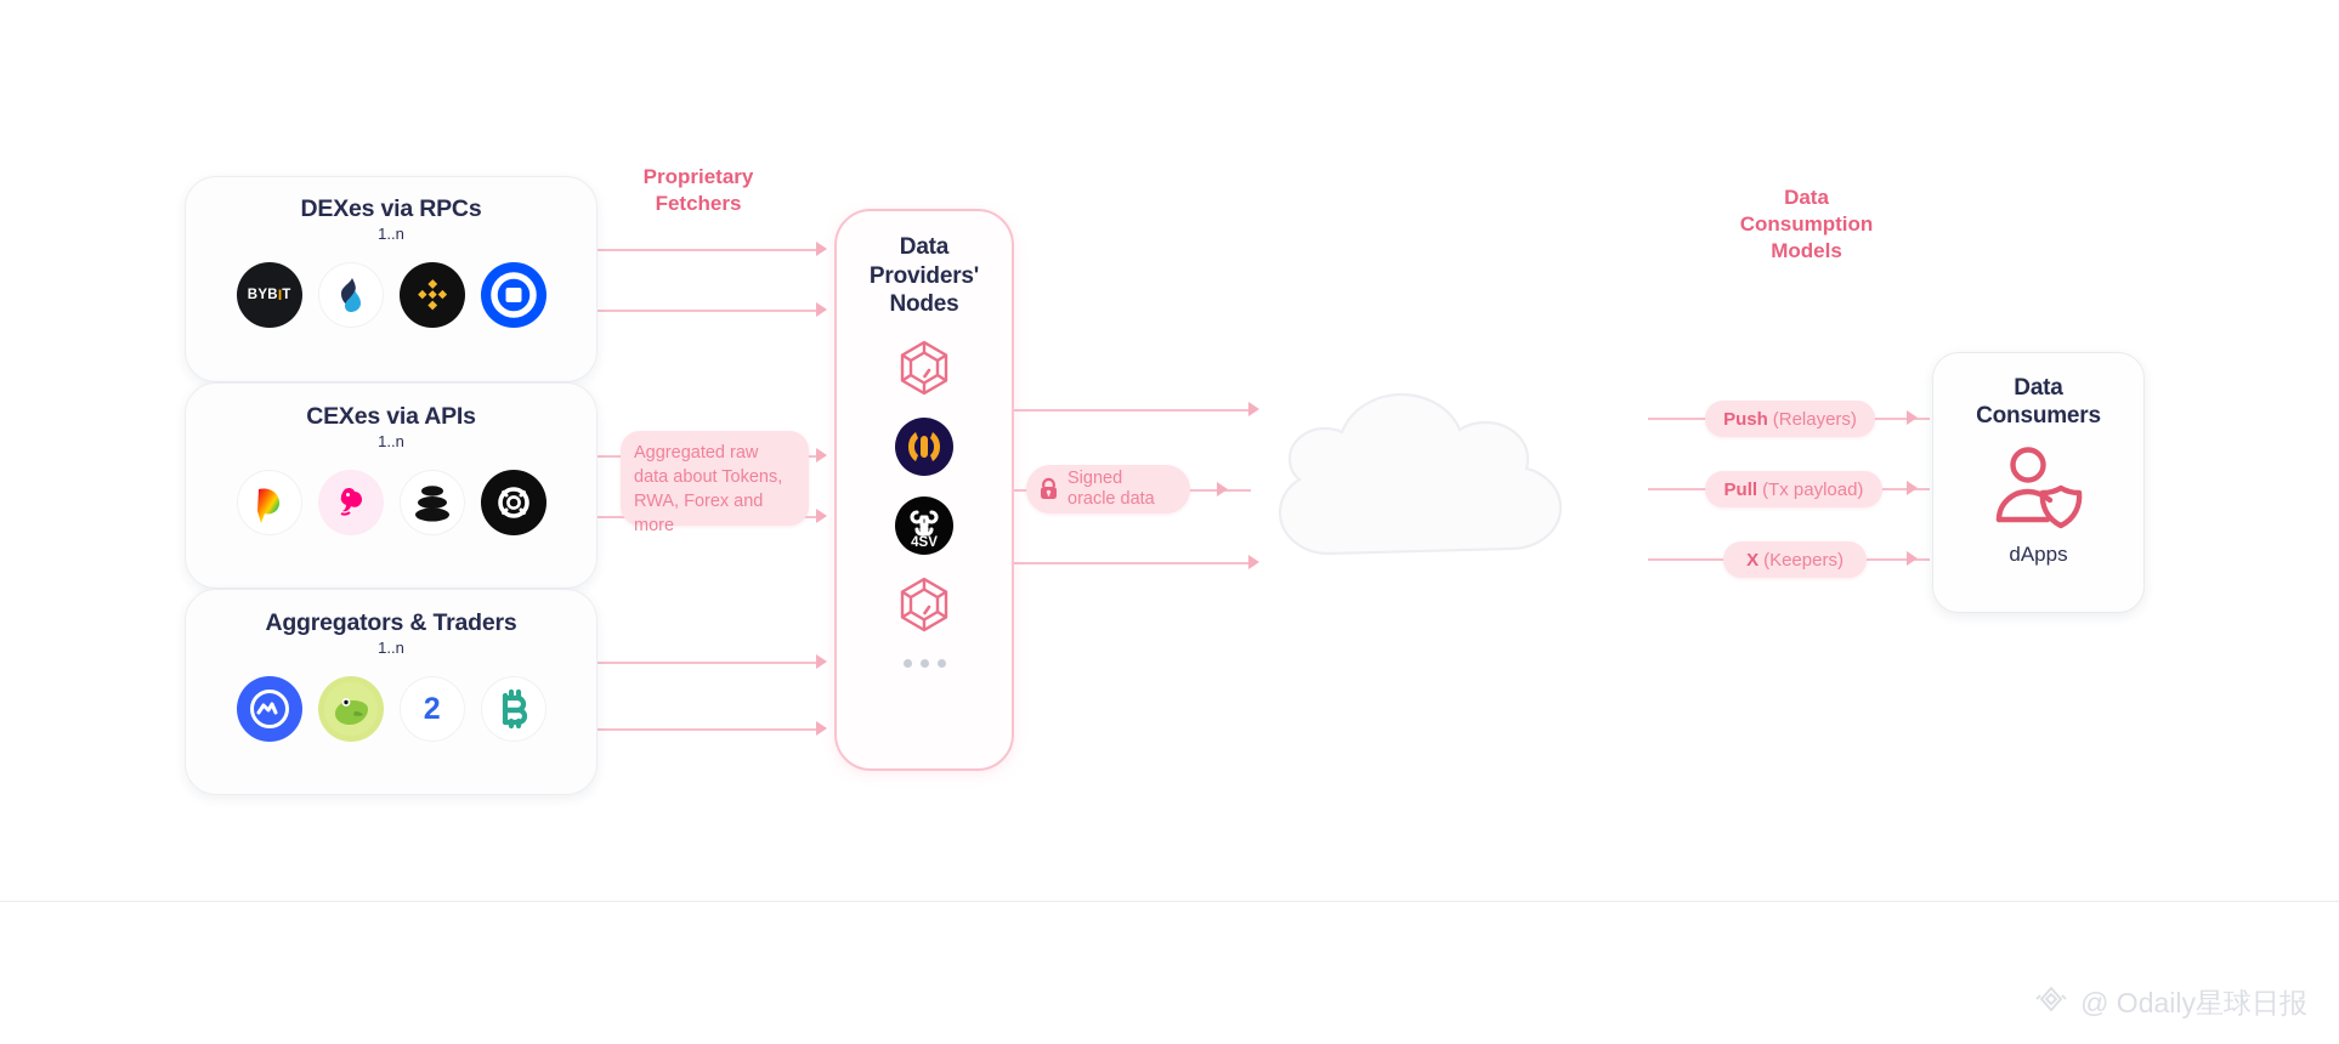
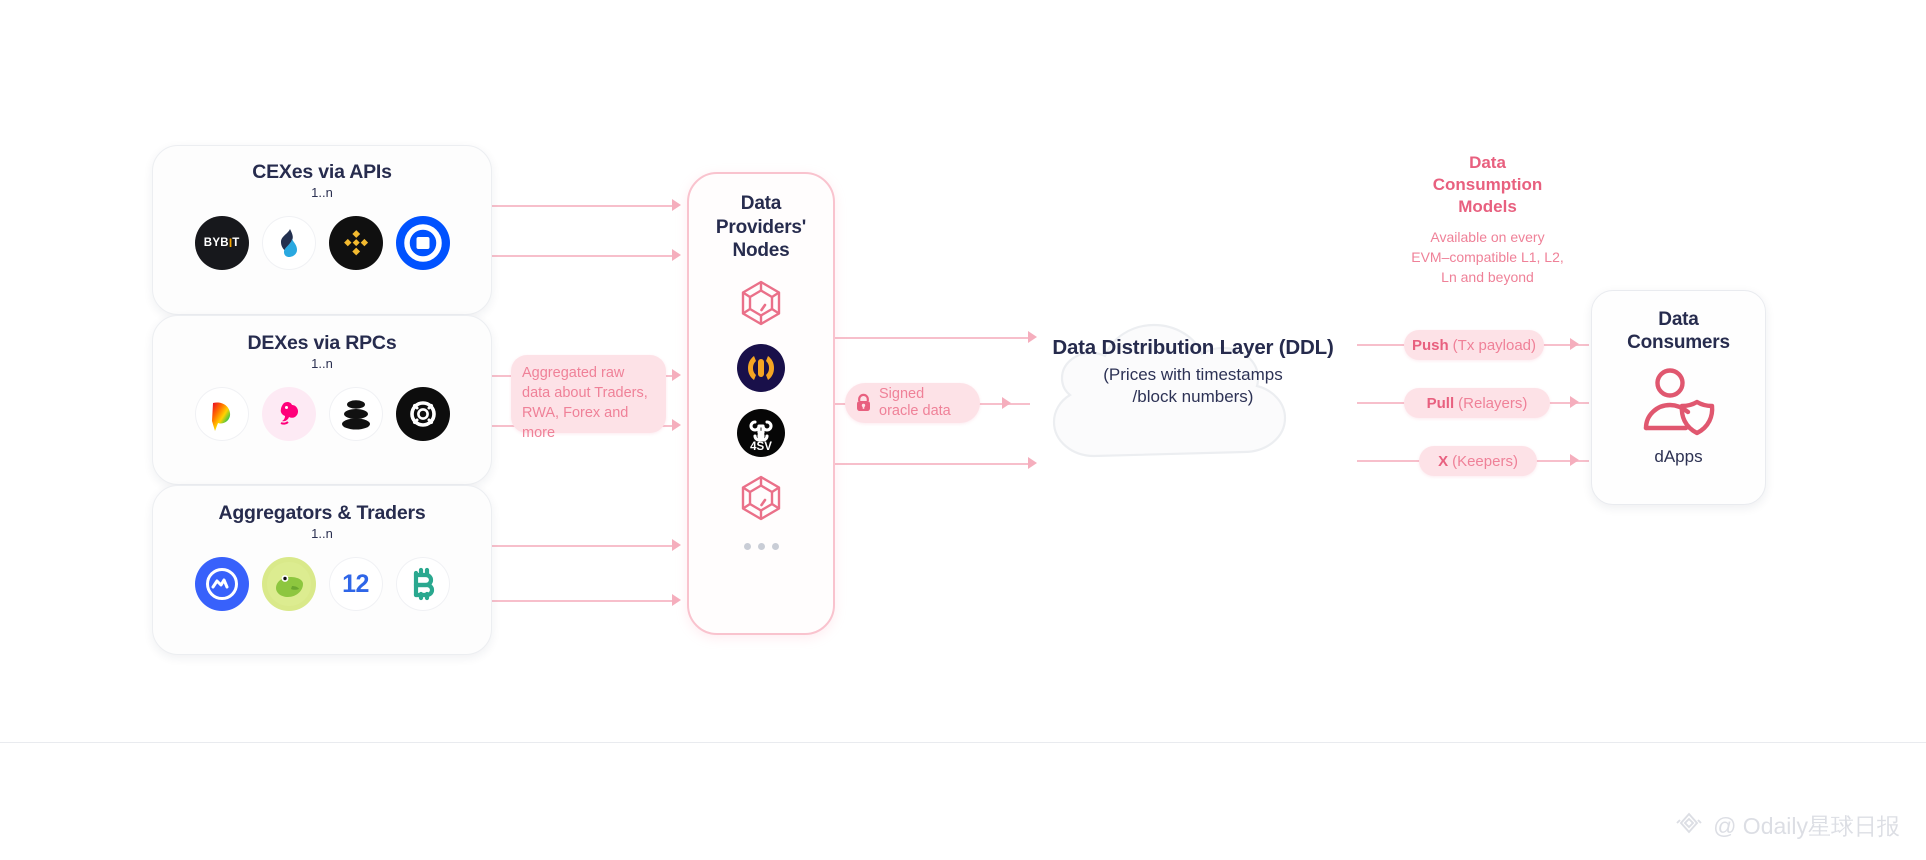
- DEXes via RPCs
+ CEXes via APIs
  1..n
  BYB
  I
  T
- CEXes via APIs
+ DEXes via RPCs
  1..n
  Aggregators & Traders
  1..n
- 2
+ 12
- Proprietary
- Fetchers
- Aggregated raw data about Tokens, RWA, Forex and more
+ Aggregated raw data about Traders, RWA, Forex and more
  Data
  Providers'
  Nodes
  4SV
  Signed
  oracle data
+ Data Distribution Layer (DDL)
+ (Prices with timestamps
+ /block numbers)
  Data
  Consumption
  Models
+ Available on every
+ EVM–compatible L1, L2,
+ Ln and beyond
  Push
- (Relayers)
+ (Tx payload)
  Pull
- (Tx payload)
+ (Relayers)
  X
  (Keepers)
  Data
  Consumers
  dApps
  @ Odaily星球日报
